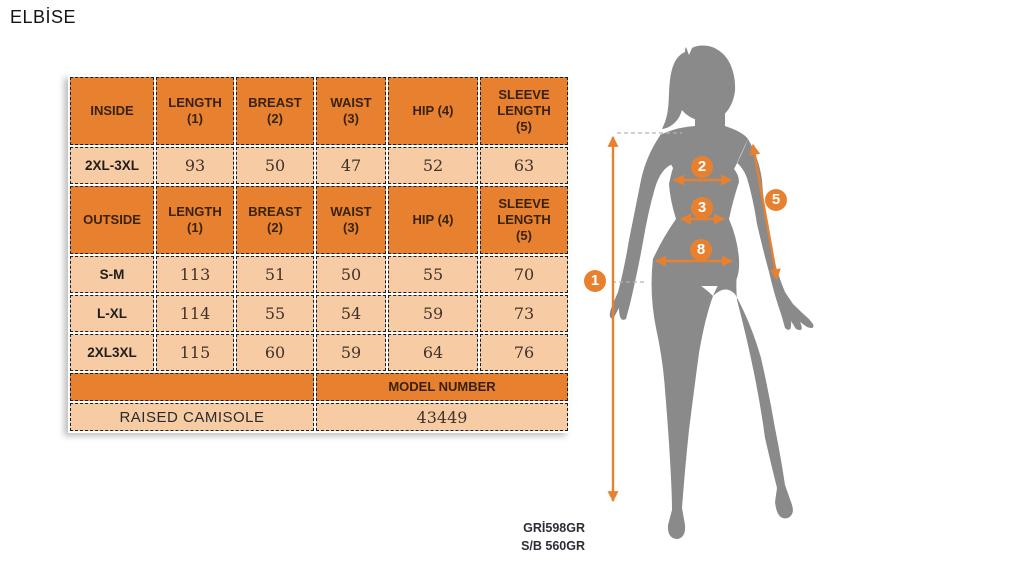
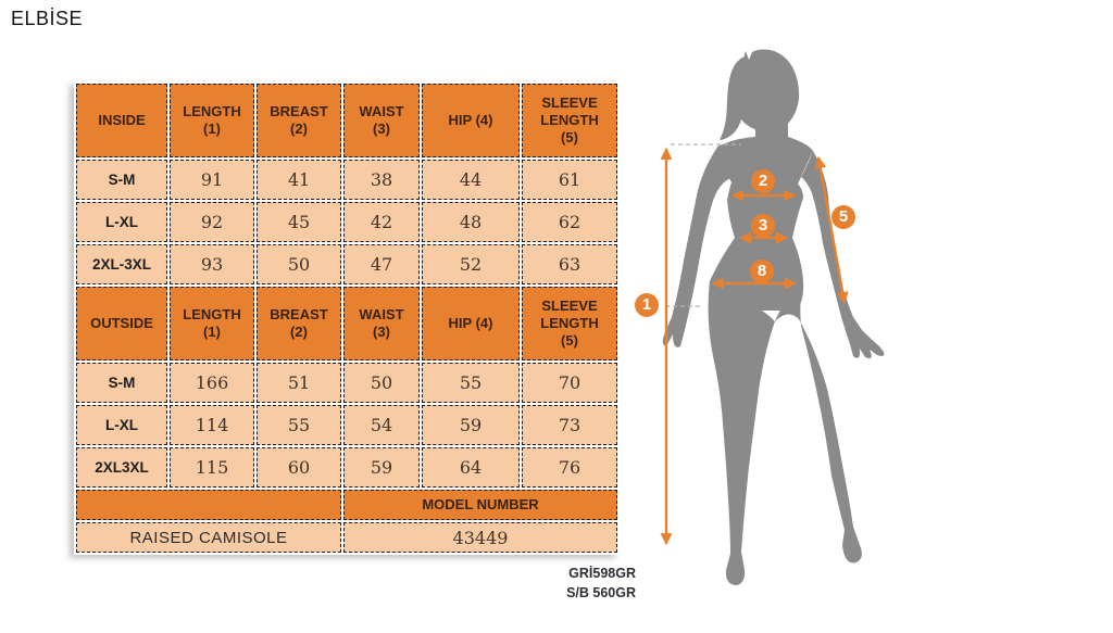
  ELBİSE
  INSIDE	LENGTH (1)	BREAST (2)	WAIST (3)	HIP (4)	SLEEVE LENGTH (5)
+ S-M	91	41	38	44	61
+ L-XL	92	45	42	48	62
  2XL-3XL	93	50	47	52	63
  OUTSIDE	LENGTH (1)	BREAST (2)	WAIST (3)	HIP (4)	SLEEVE LENGTH (5)
- S-M	113	51	50	55	70
+ S-M	166	51	50	55	70
  L-XL	114	55	54	59	73
  2XL3XL	115	60	59	64	76
  	MODEL NUMBER
  RAISED CAMISOLE	43449
  1
  2
  3
  8
  5
  GRİ598GR
  S/B 560GR
